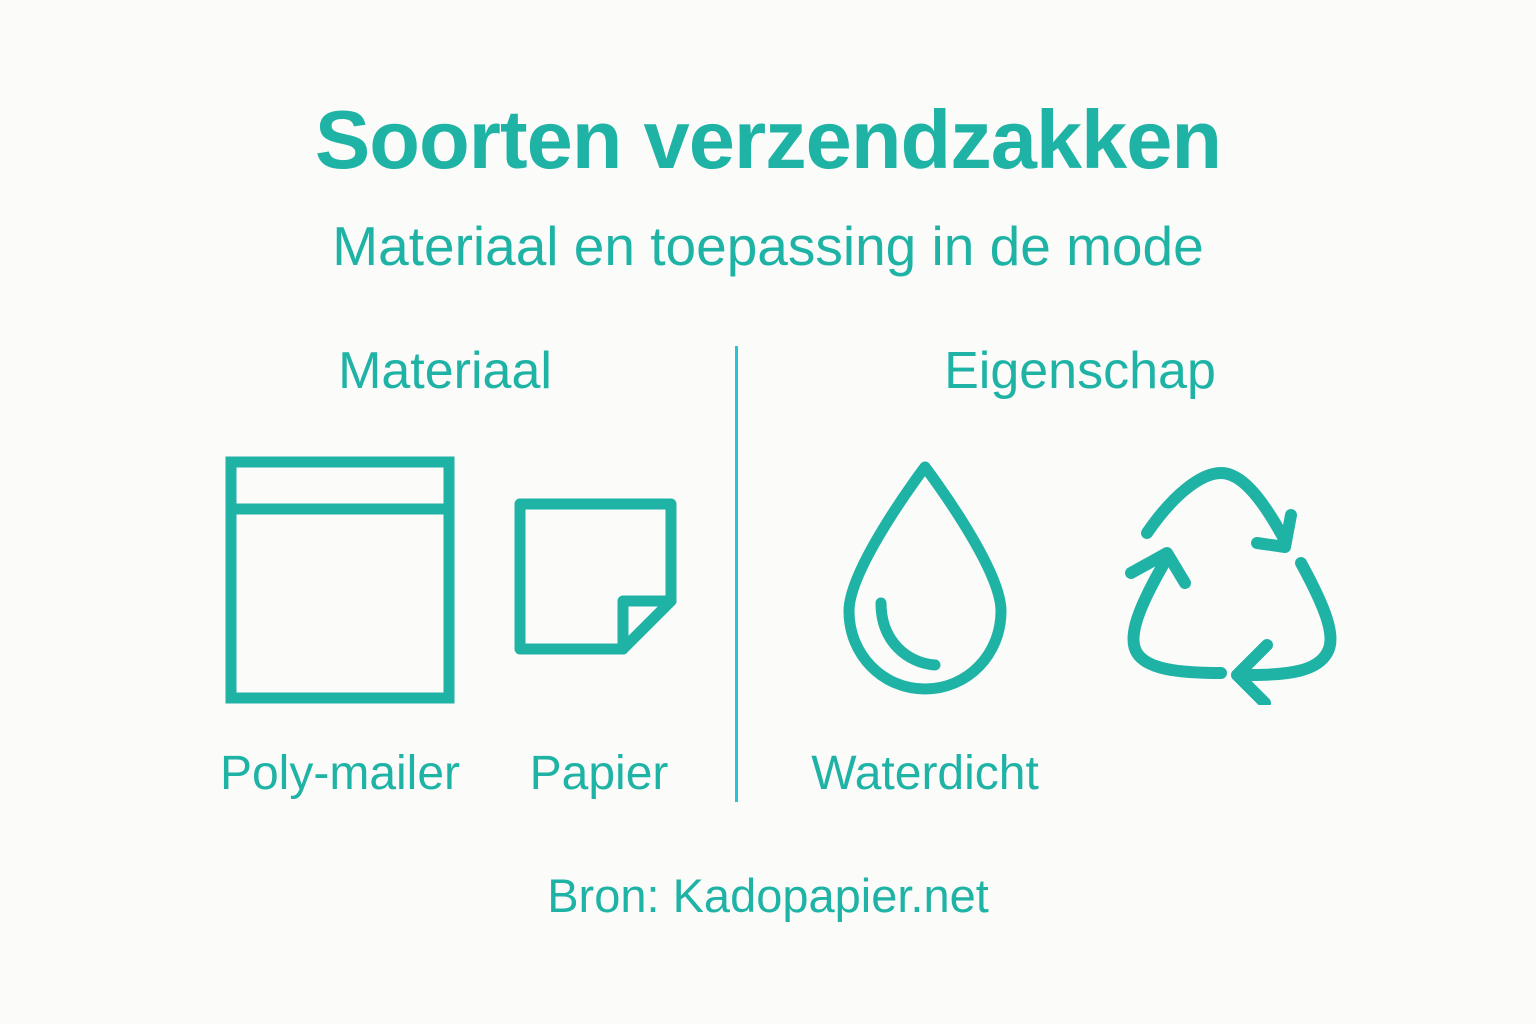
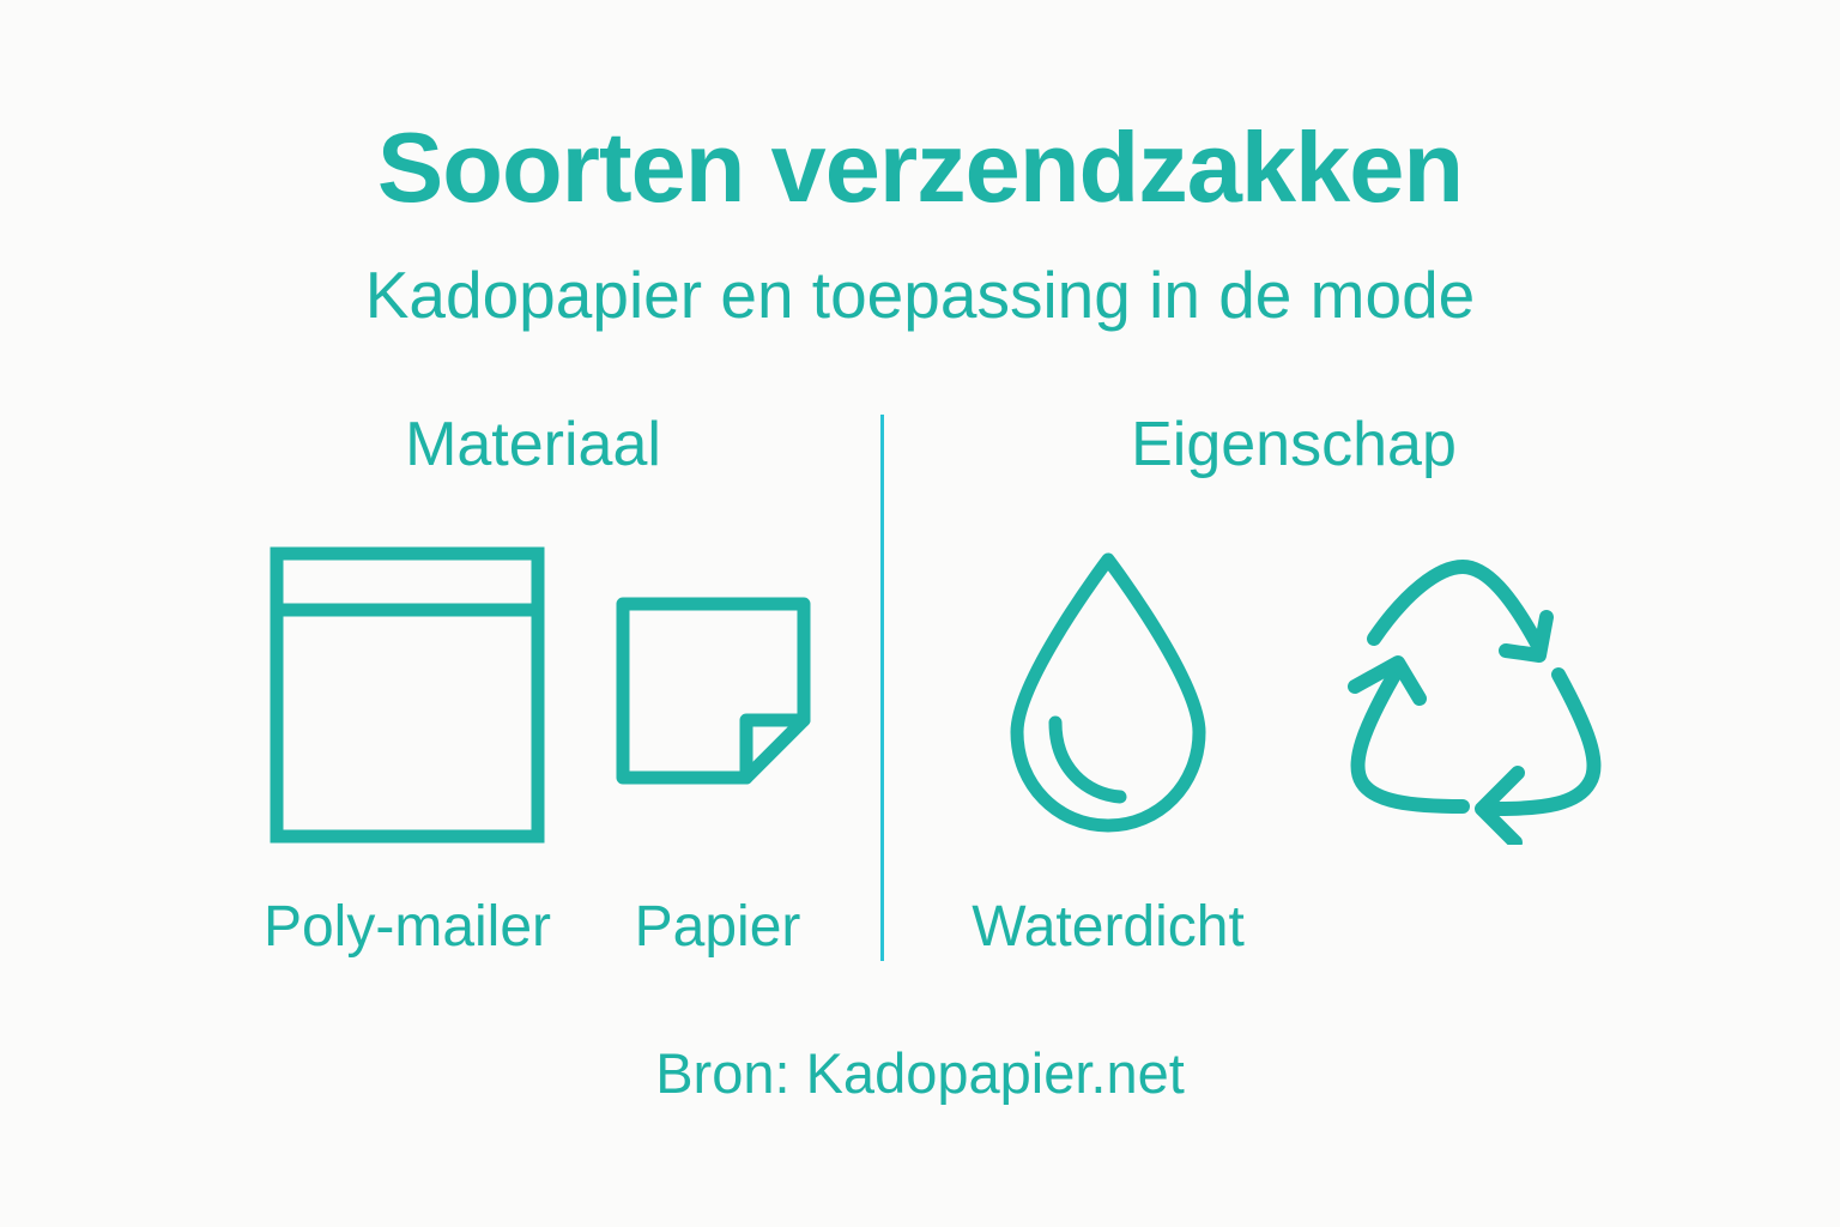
  Soorten verzendzakken
- Materiaal en toepassing in de mode
+ Kadopapier en toepassing in de mode
  Materiaal
  Eigenschap
  Poly-mailer
  Papier
  Waterdicht
  Bron: Kadopapier.net
